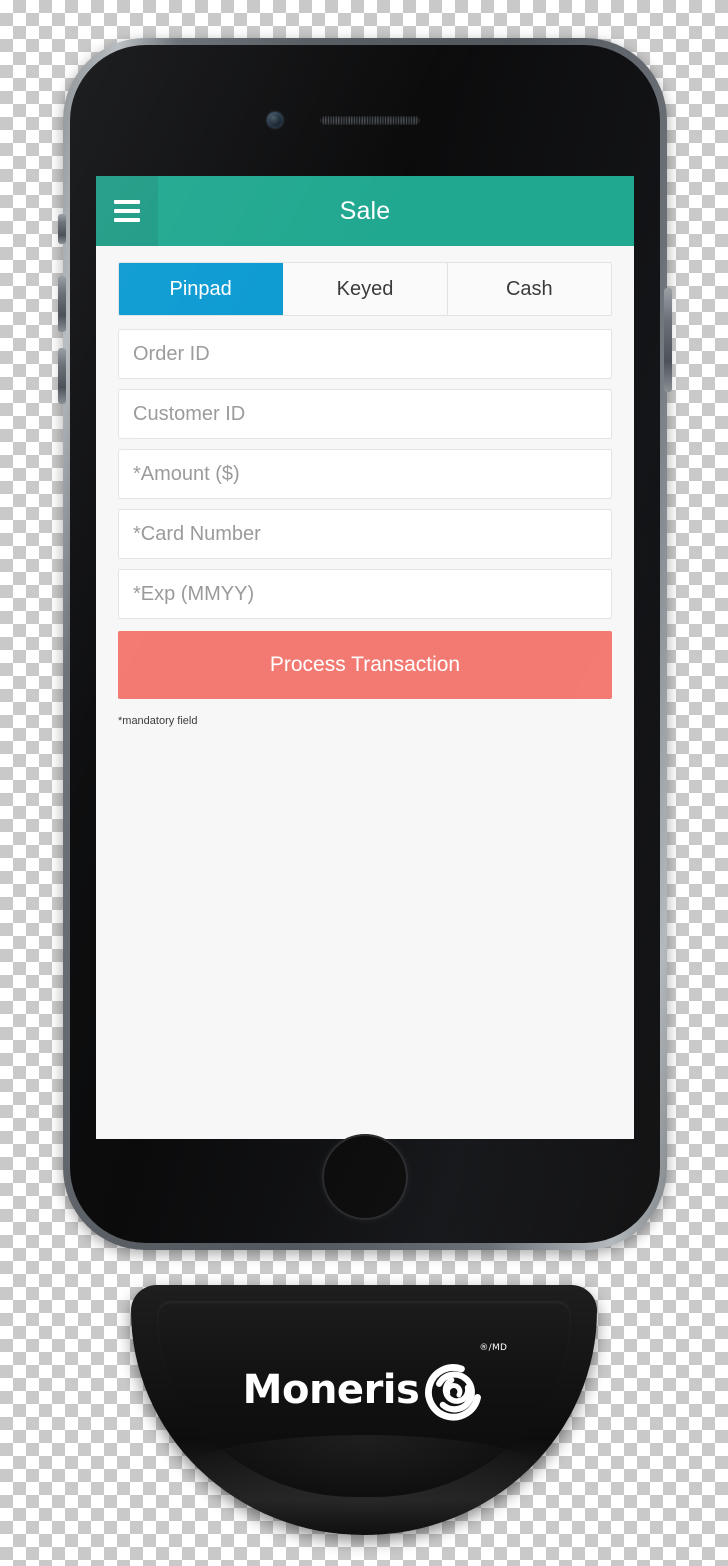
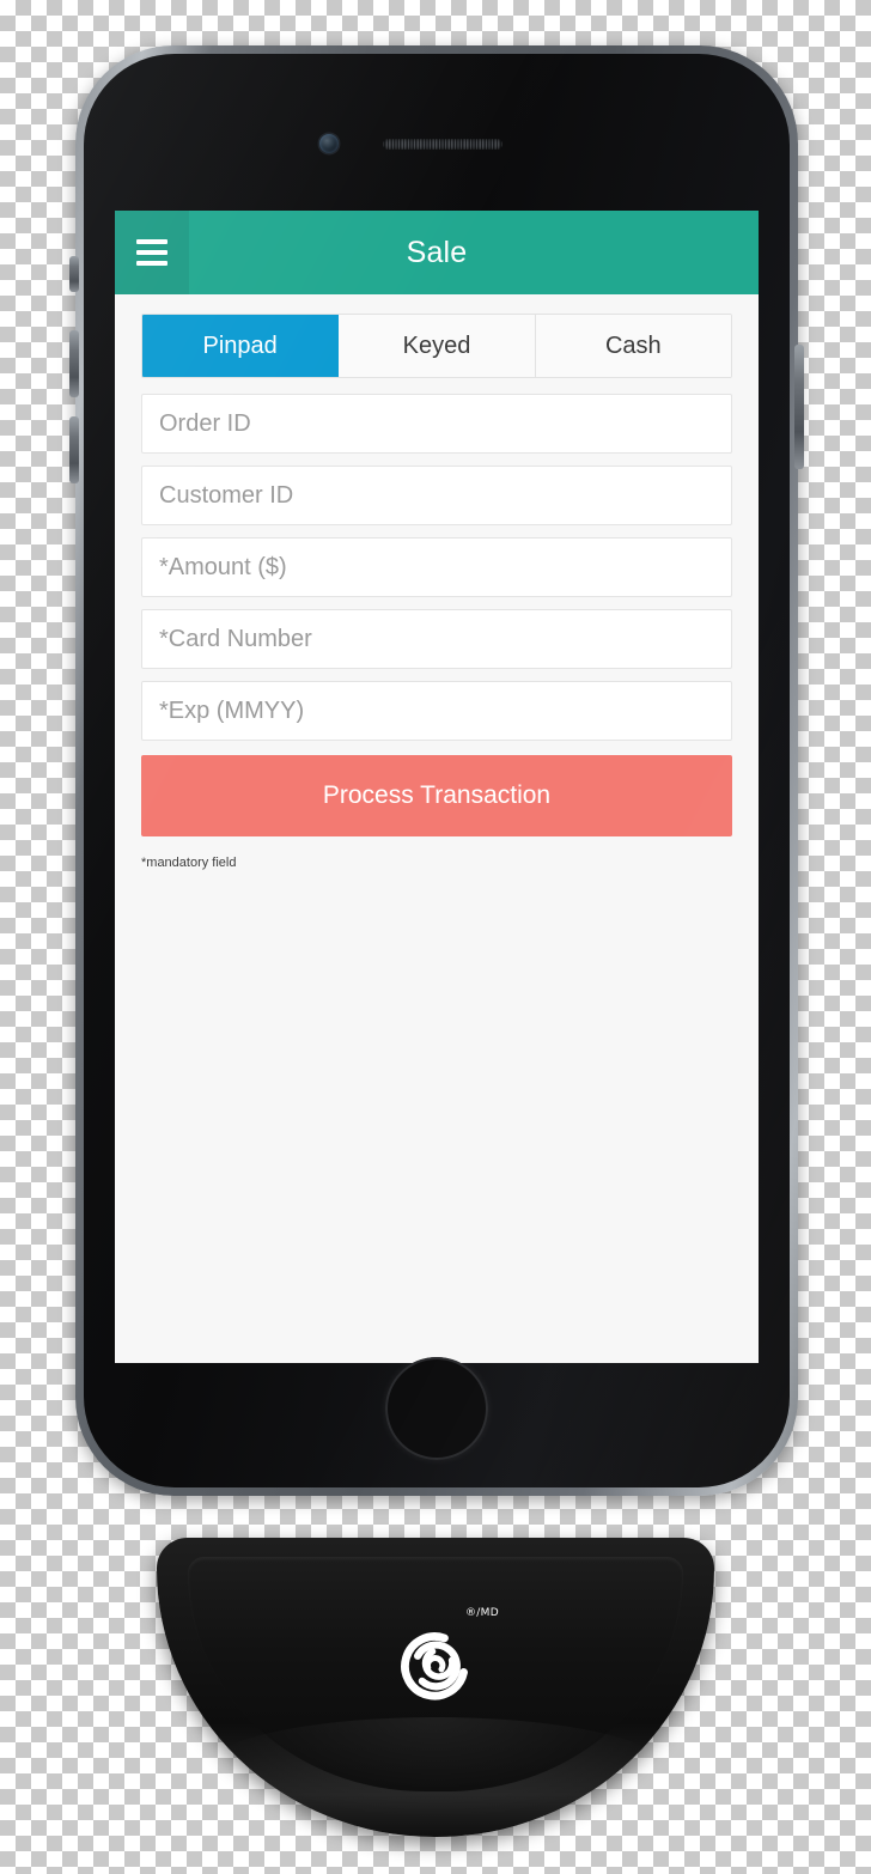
- Moneris
  ®/MD
